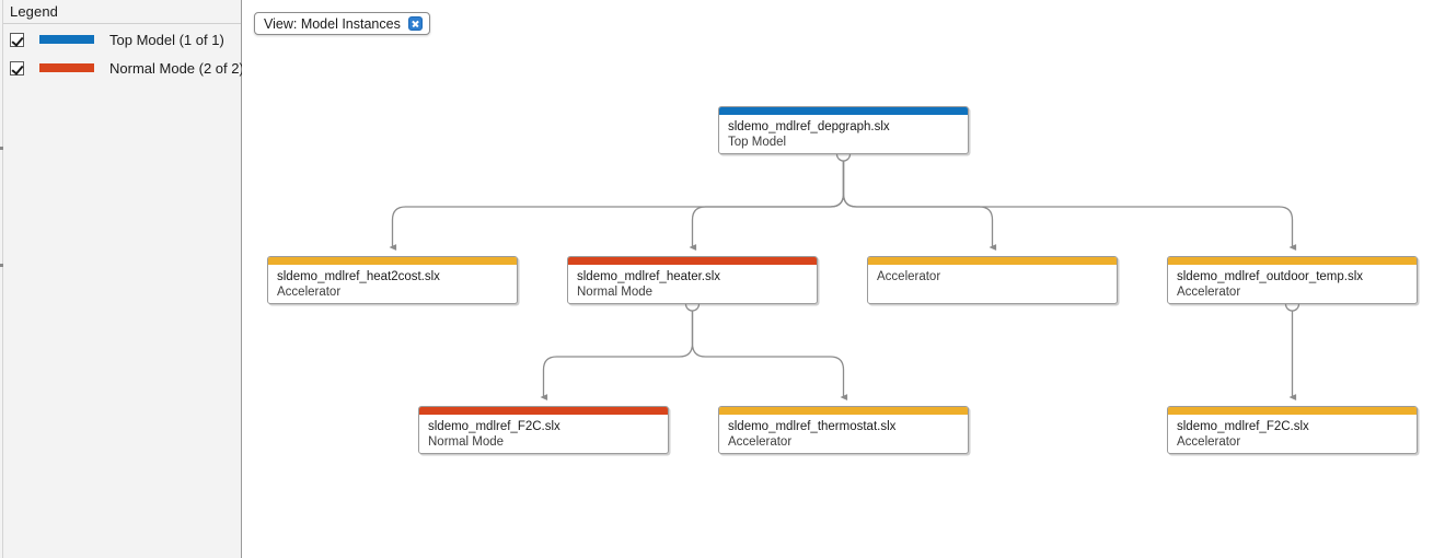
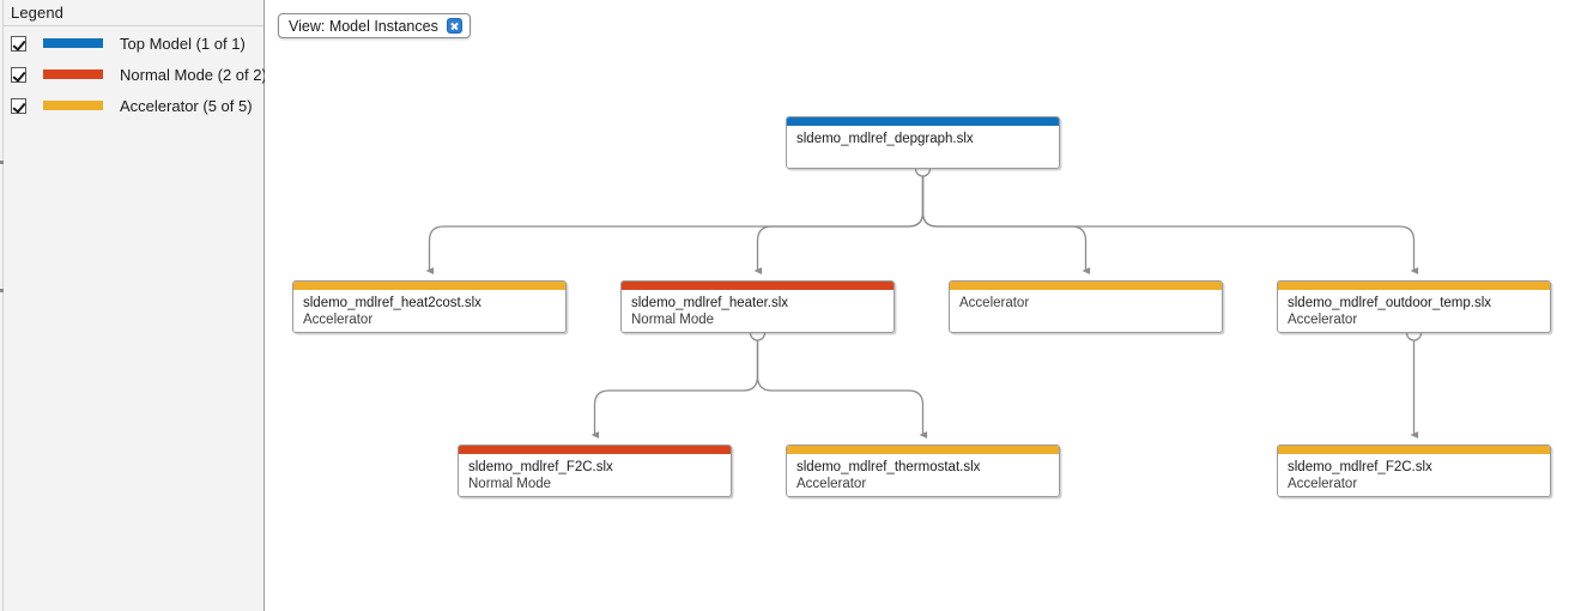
  Legend
  Top Model (1 of 1)
  Normal Mode (2 of 2
+ Accelerator (5 of 5)
  View: Model Instances
  sldemo_mdlref_depgraph.slx
- Top Model
  sldemo_mdlref_heat2cost.slx
  Accelerator
  sldemo_mdlref_heater.slx
  Normal Mode
  Accelerator
  sldemo_mdlref_outdoor_temp.slx
  Accelerator
  sldemo_mdlref_F2C.slx
  Normal Mode
  sldemo_mdlref_thermostat.slx
  Accelerator
  sldemo_mdlref_F2C.slx
  Accelerator
